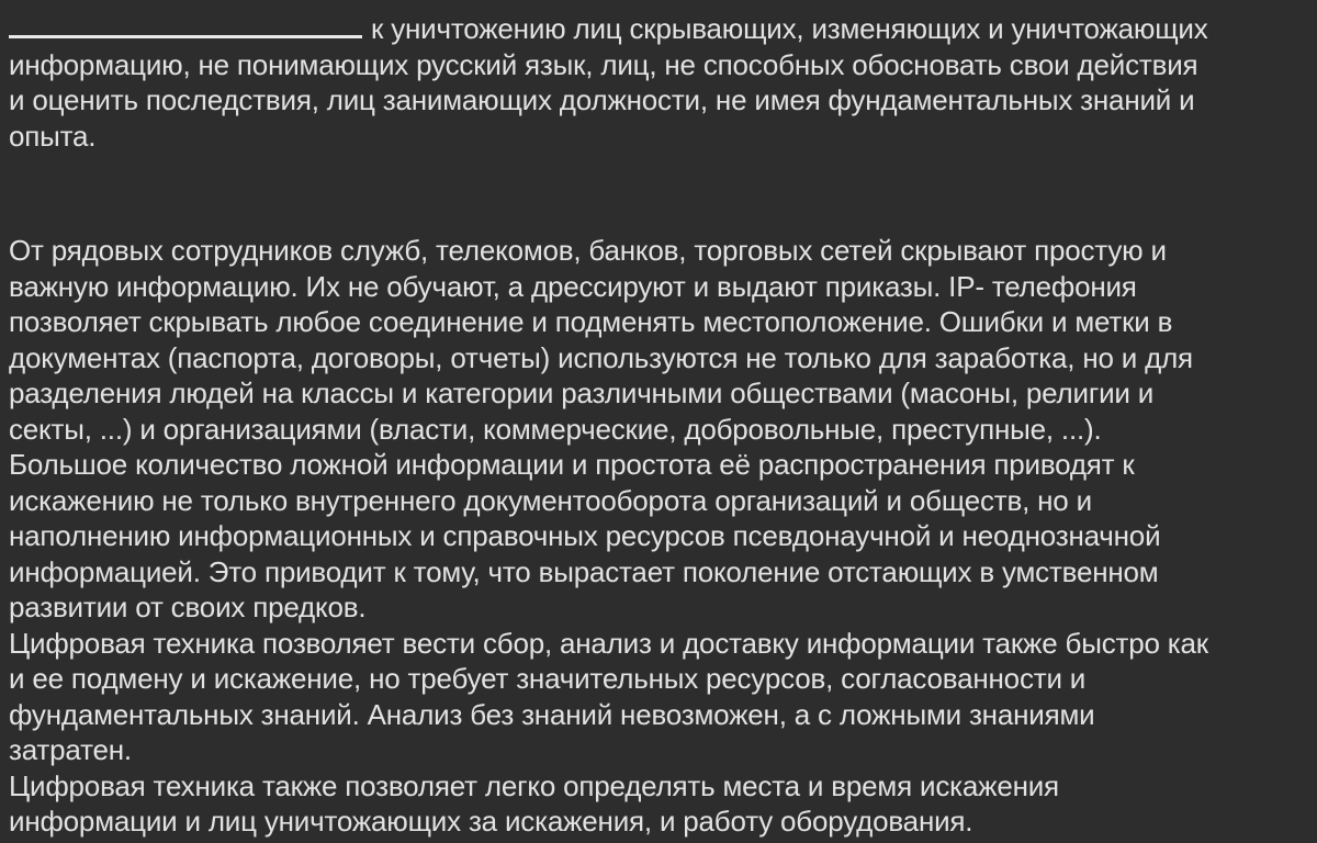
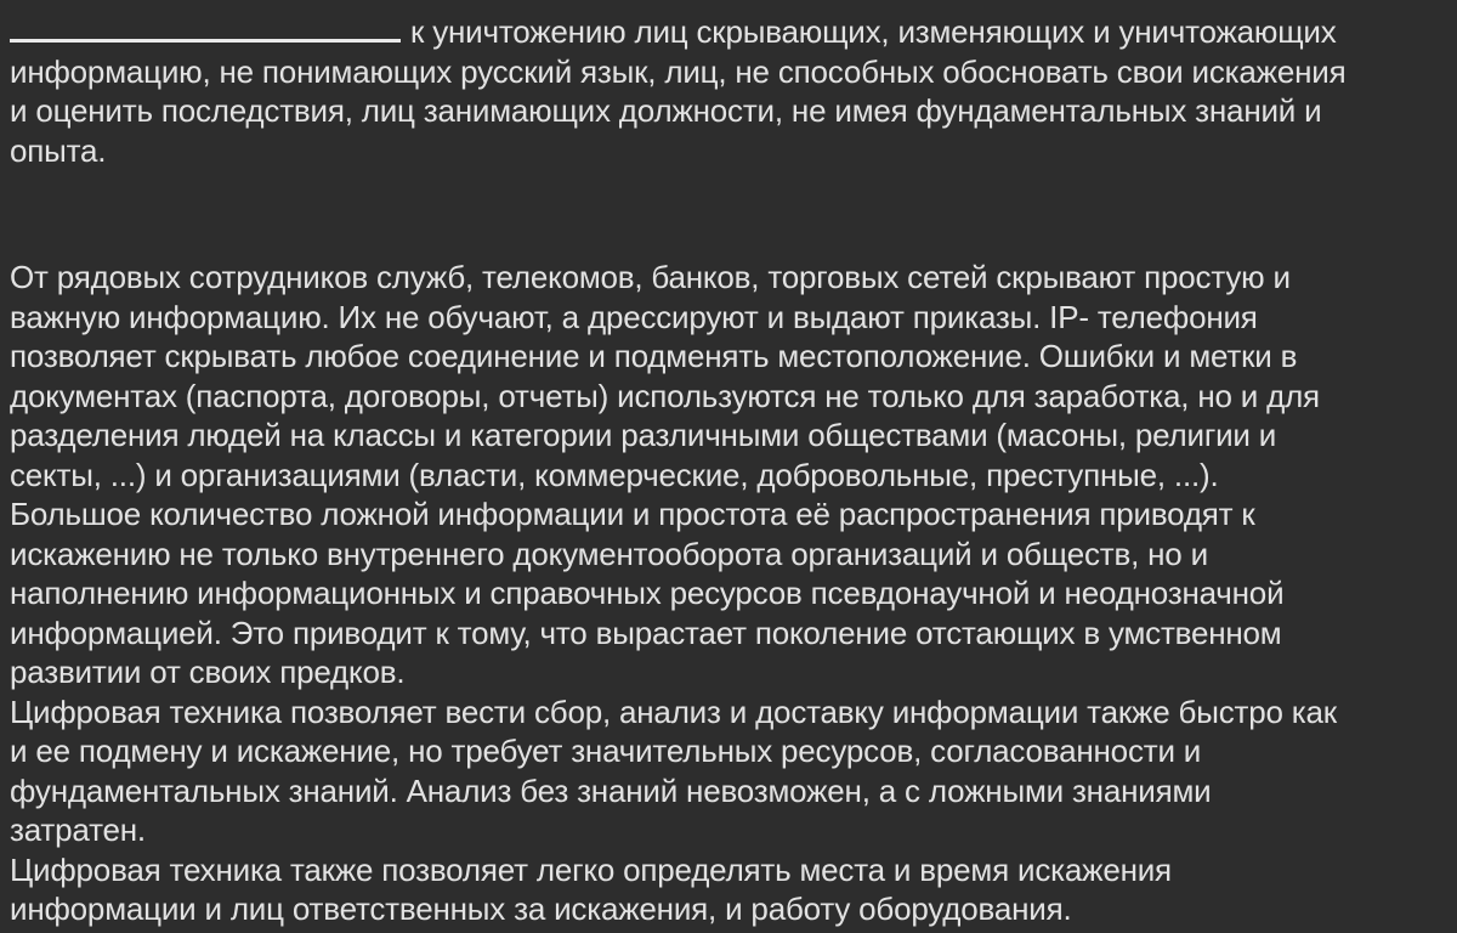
  к уничтожению лиц скрывающих, изменяющих и уничтожающих
- информацию, не понимающих русский язык, лиц, не способных обосновать свои действия
+ информацию, не понимающих русский язык, лиц, не способных обосновать свои искажения
  и оценить последствия, лиц занимающих должности, не имея фундаментальных знаний и
  опыта.
  От рядовых сотрудников служб, телекомов, банков, торговых сетей скрывают простую и
  важную информацию. Их не обучают, а дрессируют и выдают приказы. IP- телефония
  позволяет скрывать любое соединение и подменять местоположение. Ошибки и метки в
  документах (паспорта, договоры, отчеты) используются не только для заработка, но и для
  разделения людей на классы и категории различными обществами (масоны, религии и
  секты, ...) и организациями (власти, коммерческие, добровольные, преступные, ...).
  Большое количество ложной информации и простота её распространения приводят к
  искажению не только внутреннего документооборота организаций и обществ, но и
  наполнению информационных и справочных ресурсов псевдонаучной и неоднозначной
  информацией. Это приводит к тому, что вырастает поколение отстающих в умственном
  развитии от своих предков.
  Цифровая техника позволяет вести сбор, анализ и доставку информации также быстро как
  и ее подмену и искажение, но требует значительных ресурсов, согласованности и
  фундаментальных знаний. Анализ без знаний невозможен, а с ложными знаниями
  затратен.
  Цифровая техника также позволяет легко определять места и время искажения
- информации и лиц уничтожающих за искажения, и работу оборудования.
+ информации и лиц ответственных за искажения, и работу оборудования.
